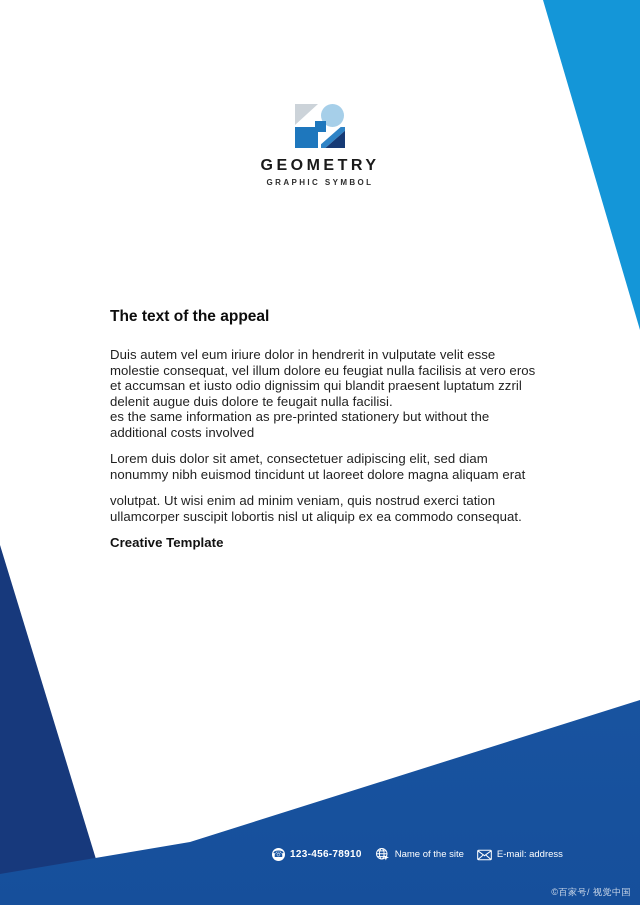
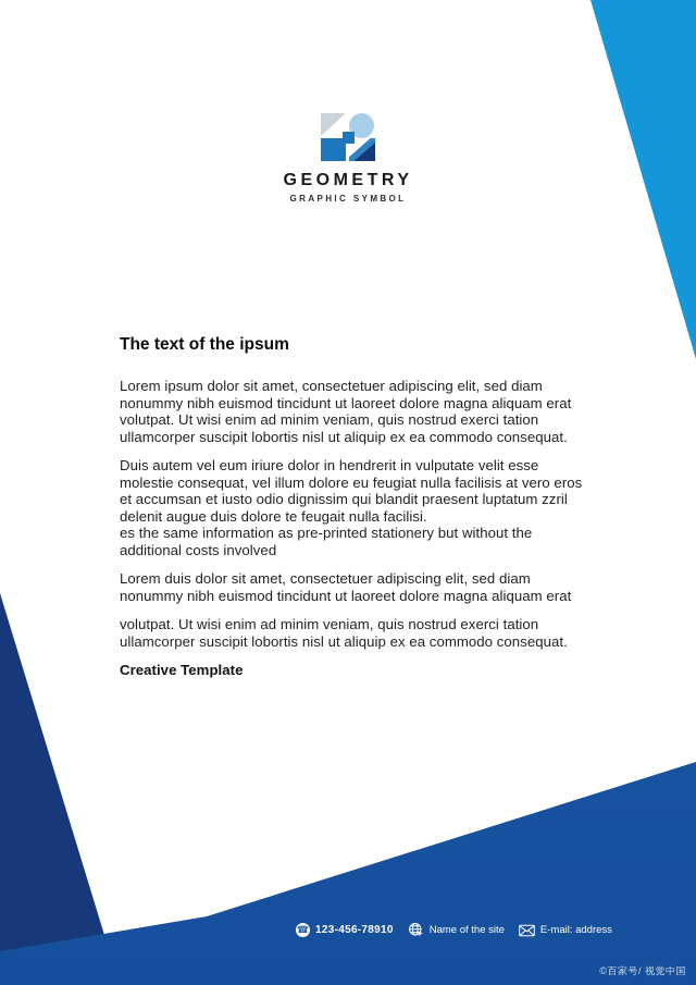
  GEOMETRY
  GRAPHIC SYMBOL
- The text of the appeal
+ The text of the ipsum
+ Lorem ipsum dolor sit amet, consectetuer adipiscing elit, sed diam nonummy nibh euismod tincidunt ut laoreet dolore magna aliquam erat volutpat. Ut wisi enim ad minim veniam, quis nostrud exerci tation ullamcorper suscipit lobortis nisl ut aliquip ex ea commodo consequat.
  Duis autem vel eum iriure dolor in hendrerit in vulputate velit esse molestie consequat, vel illum dolore eu feugiat nulla facilisis at vero eros et accumsan et iusto odio dignissim qui blandit praesent luptatum zzril delenit augue duis dolore te feugait nulla facilisi.
  es the same information as pre-printed stationery but without the additional costs involved
  Lorem duis dolor sit amet, consectetuer adipiscing elit, sed diam nonummy nibh euismod tincidunt ut laoreet dolore magna aliquam erat
  volutpat. Ut wisi enim ad minim veniam, quis nostrud exerci tation ullamcorper suscipit lobortis nisl ut aliquip ex ea commodo consequat.
  Creative Template
  ☎
  123-456-78910
  Name of the site
  E-mail: address
  ©百家号/ 视觉中国
